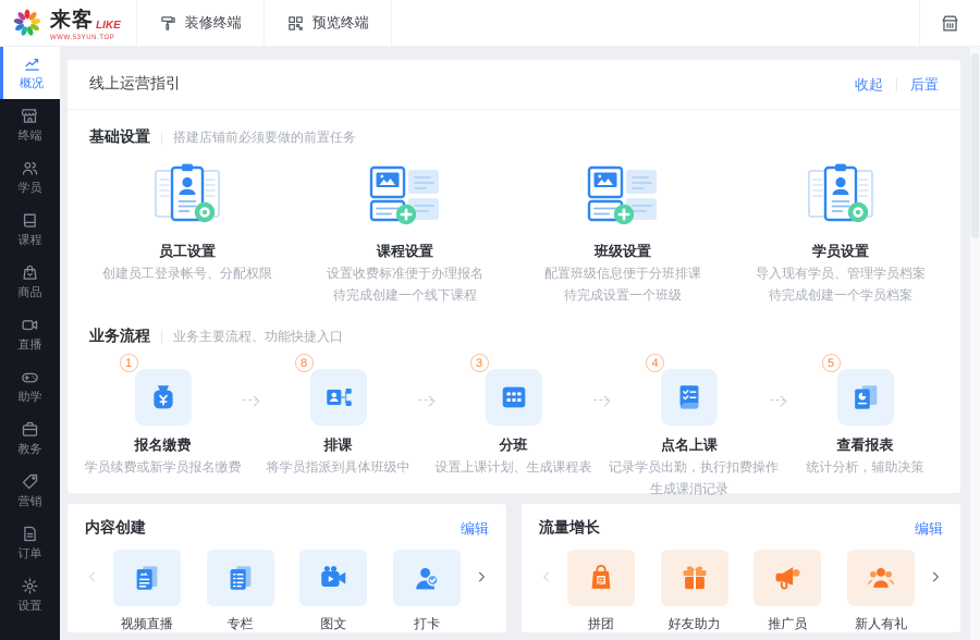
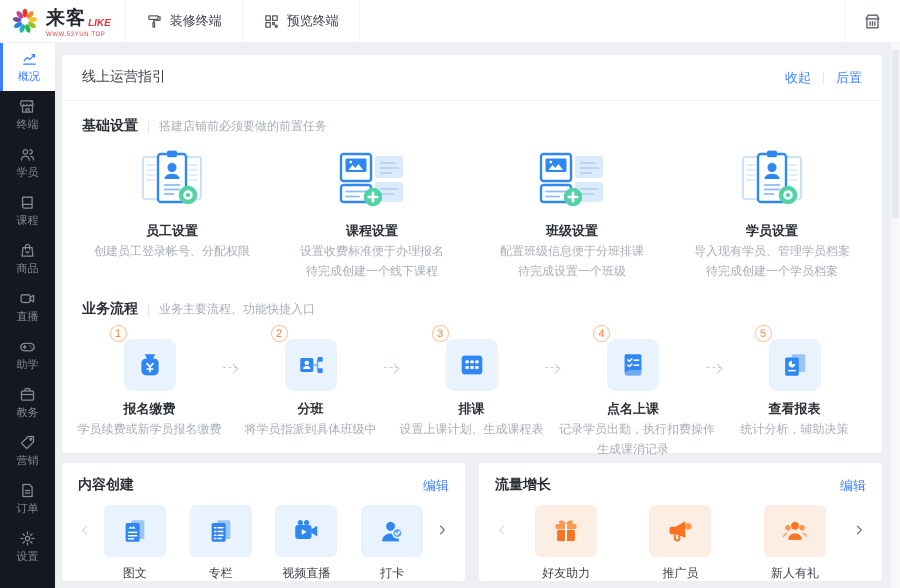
  来客
  LIKE
  装修终端
  预览终端
  概况
  终端
  学员
  课程
  商品
  直播
  助学
  教务
  营销
  订单
  设置
  线上运营指引
  收起
  后置
  基础设置
  搭建店铺前必须要做的前置任务
  员工设置
  创建员工登录帐号、分配权限
  课程设置
  设置收费标准便于办理报名
  待完成创建一个线下课程
  班级设置
  配置班级信息便于分班排课
  待完成设置一个班级
  学员设置
  导入现有学员、管理学员档案
  待完成创建一个学员档案
  业务流程
  业务主要流程、功能快捷入口
  1
  报名缴费
  学员续费或新学员报名缴费
- 8
+ 2
- 排课
+ 分班
  将学员指派到具体班级中
  3
- 分班
+ 排课
  设置上课计划、生成课程表
  4
  点名上课
  记录学员出勤，执行扣费操作
  生成课消记录
  5
  查看报表
  统计分析，辅助决策
  内容创建
  编辑
- 视频直播
+ 图文
  专栏
- 图文
+ 视频直播
  打卡
  流量增长
  编辑
- 拼团
  好友助力
  推广员
  新人有礼
